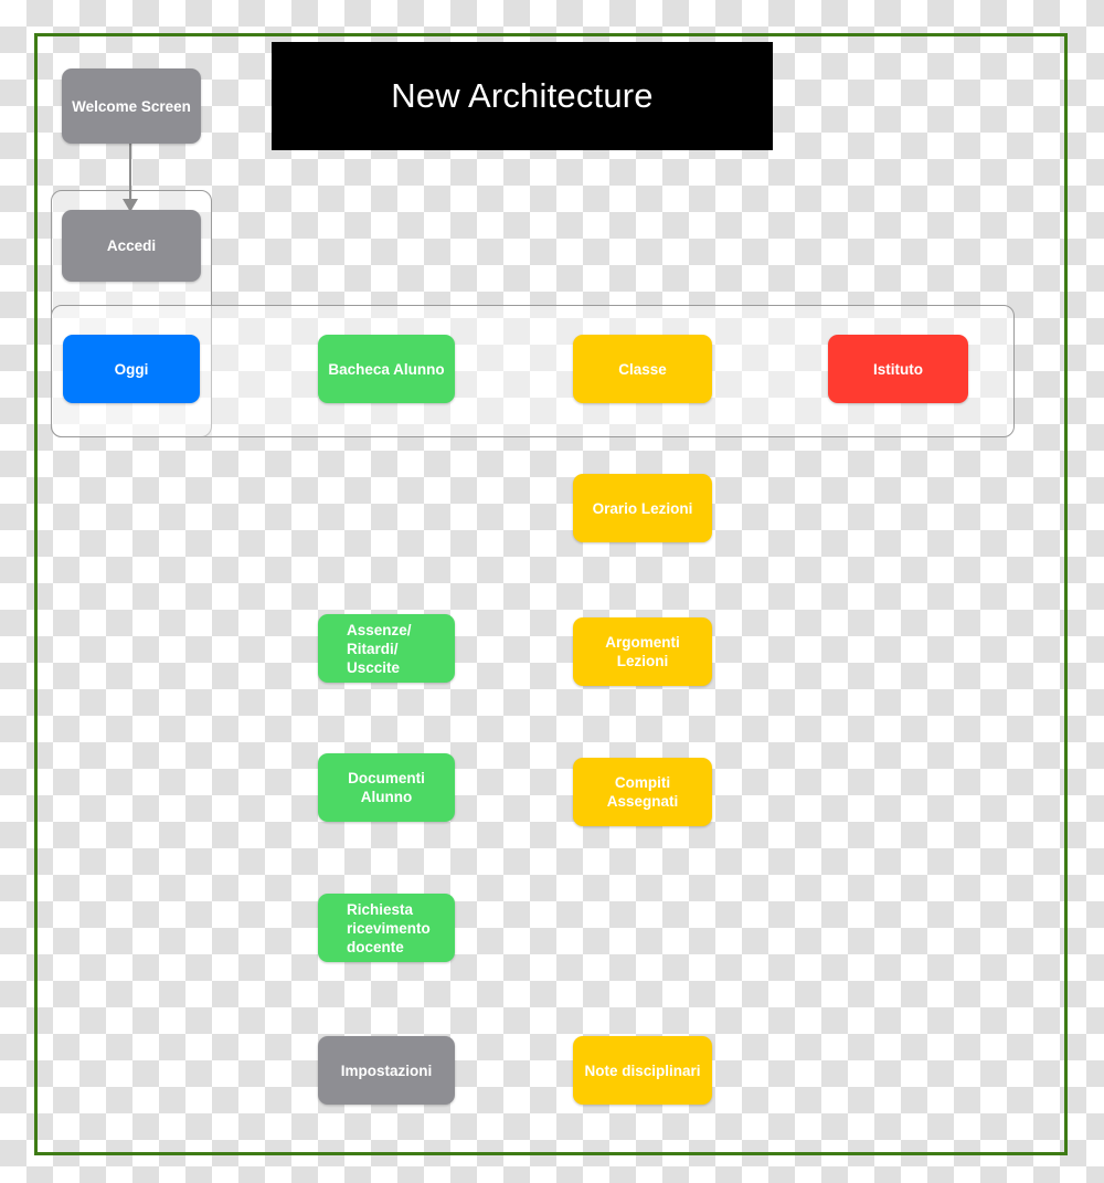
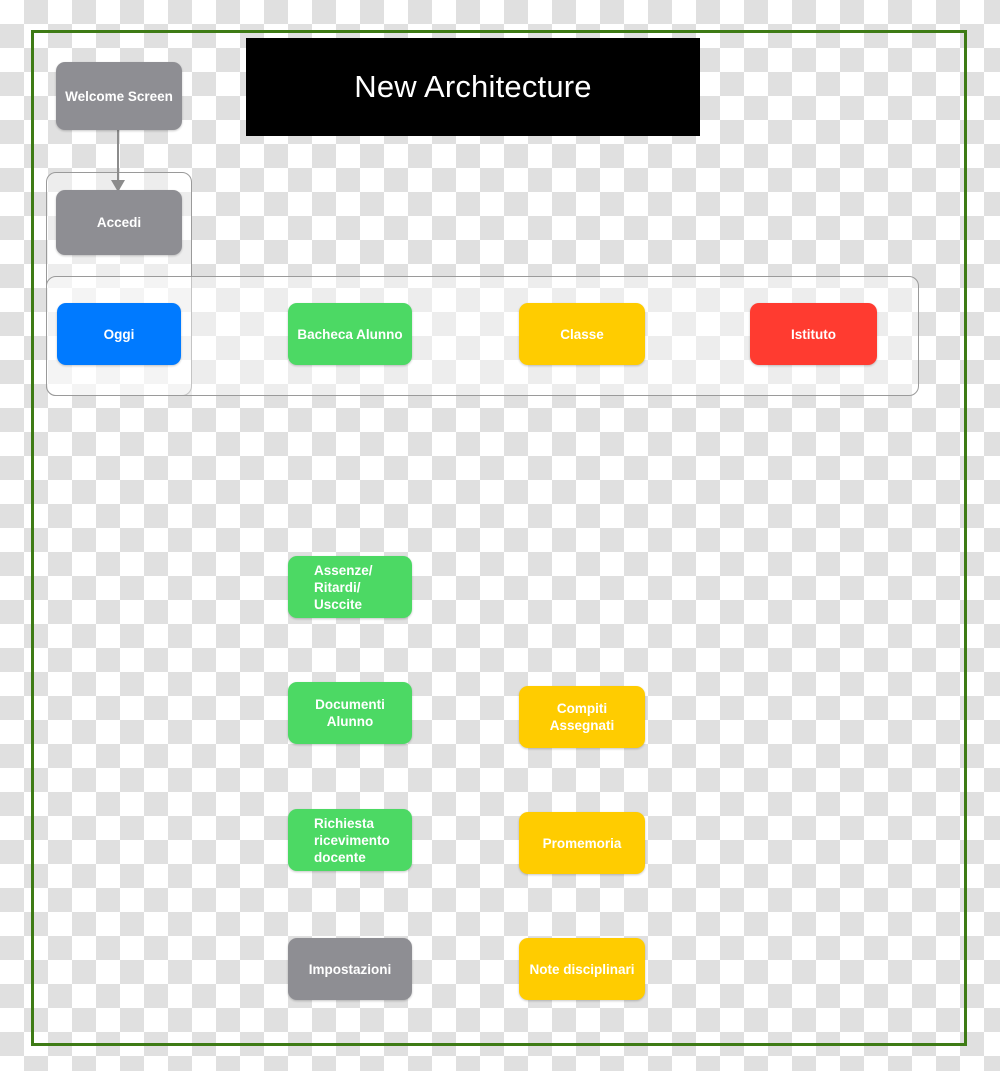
  New Architecture
  Welcome Screen
  Accedi
  Oggi
  Bacheca Alunno
  Classe
  Istituto
  Assenze/ Ritardi/ Usccite
  Documenti Alunno
  Richiesta ricevimento docente
  Impostazioni
- Orario Lezioni
- Argomenti Lezioni
  Compiti Assegnati
+ Promemoria
  Note disciplinari
